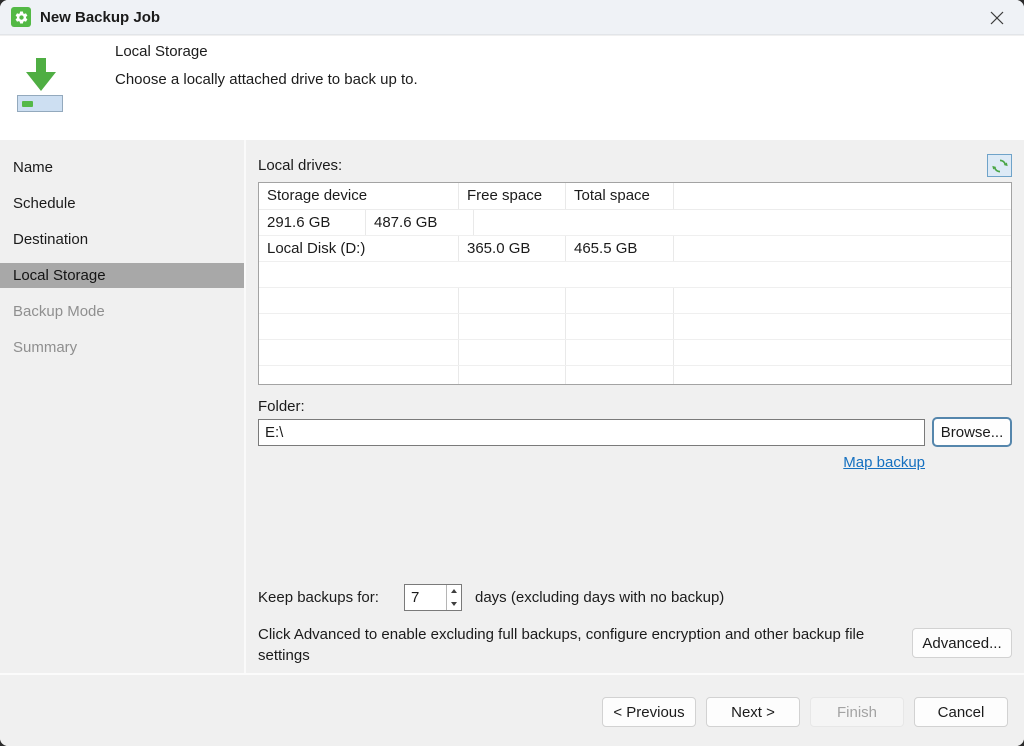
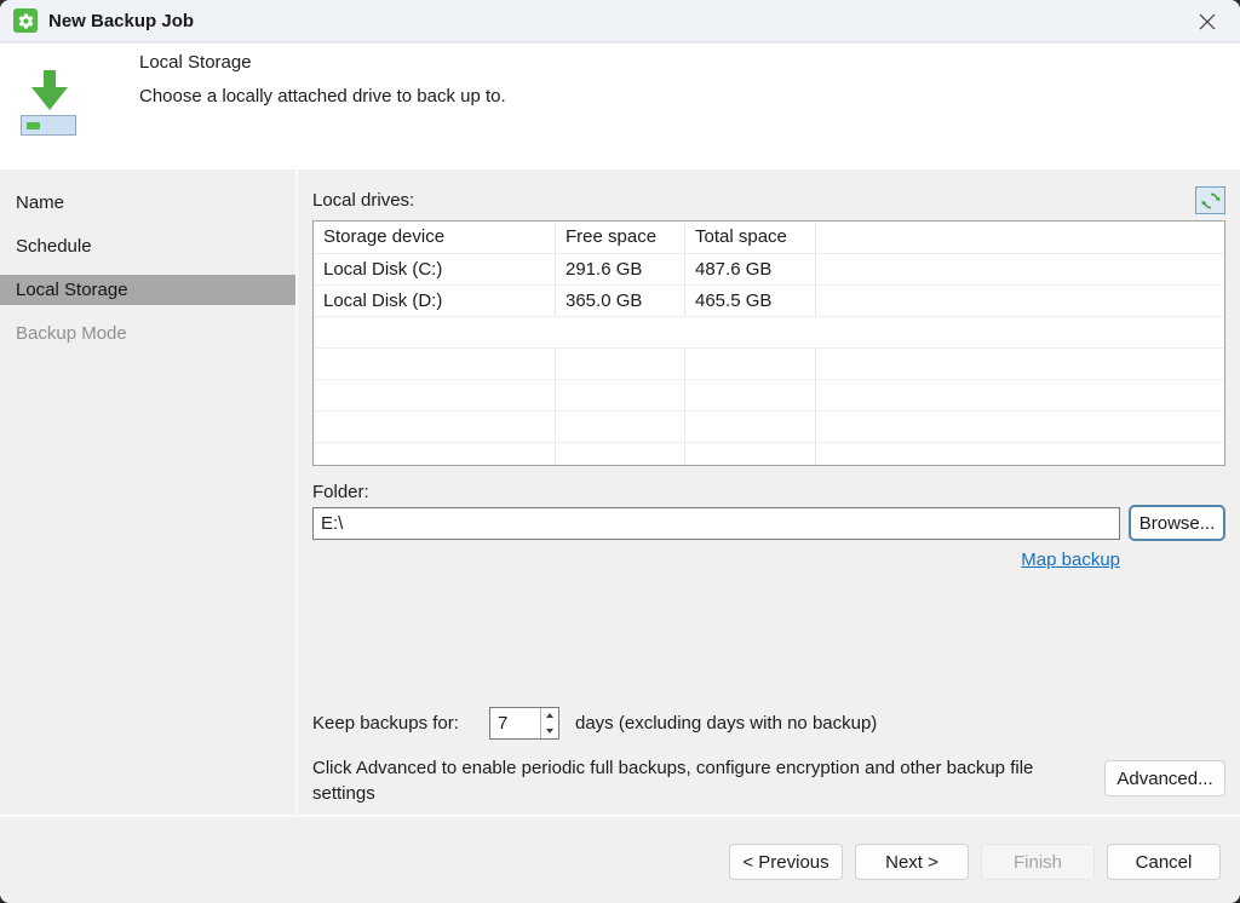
  New Backup Job
  Local Storage
  Choose a locally attached drive to back up to.
  Name
  Schedule
- Destination
  Local Storage
  Backup Mode
- Summary
  Local drives:
  Storage device
  Free space
  Total space
+ Local Disk (C:)
  291.6 GB
  487.6 GB
  Local Disk (D:)
  365.0 GB
  465.5 GB
  Folder:
  E:\
  Browse...
  Map backup
  Keep backups for:
  7
  days (excluding days with no backup)
- Click Advanced to enable excluding full backups, configure encryption and other backup file settings
+ Click Advanced to enable periodic full backups, configure encryption and other backup file settings
  Advanced...
  < Previous
  Next >
  Finish
  Cancel
